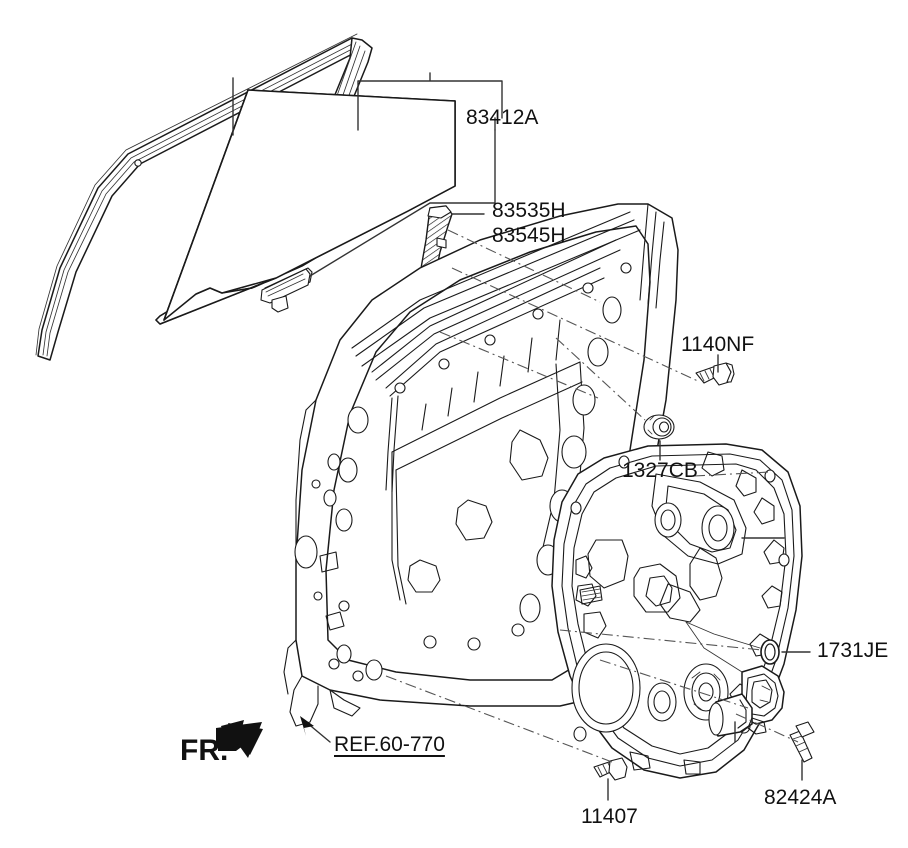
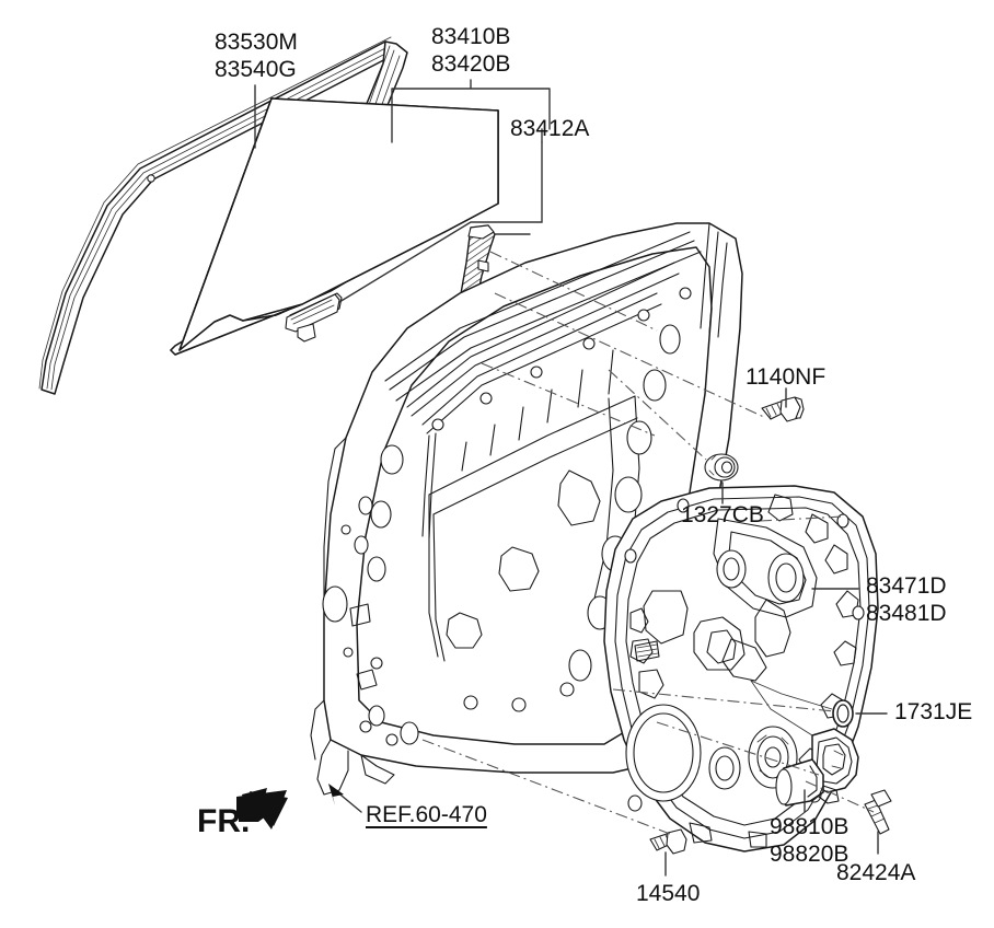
+ 83530M
+ 83540G
+ 83410B
+ 83420B
  83412A
- 83535H
- 83545H
  1140NF
  1327CB
+ 83471D
+ 83481D
  1731JE
+ 98810B
+ 98820B
  82424A
- 11407
+ 14540
- REF.60-770
+ REF.60-470
  FR.
